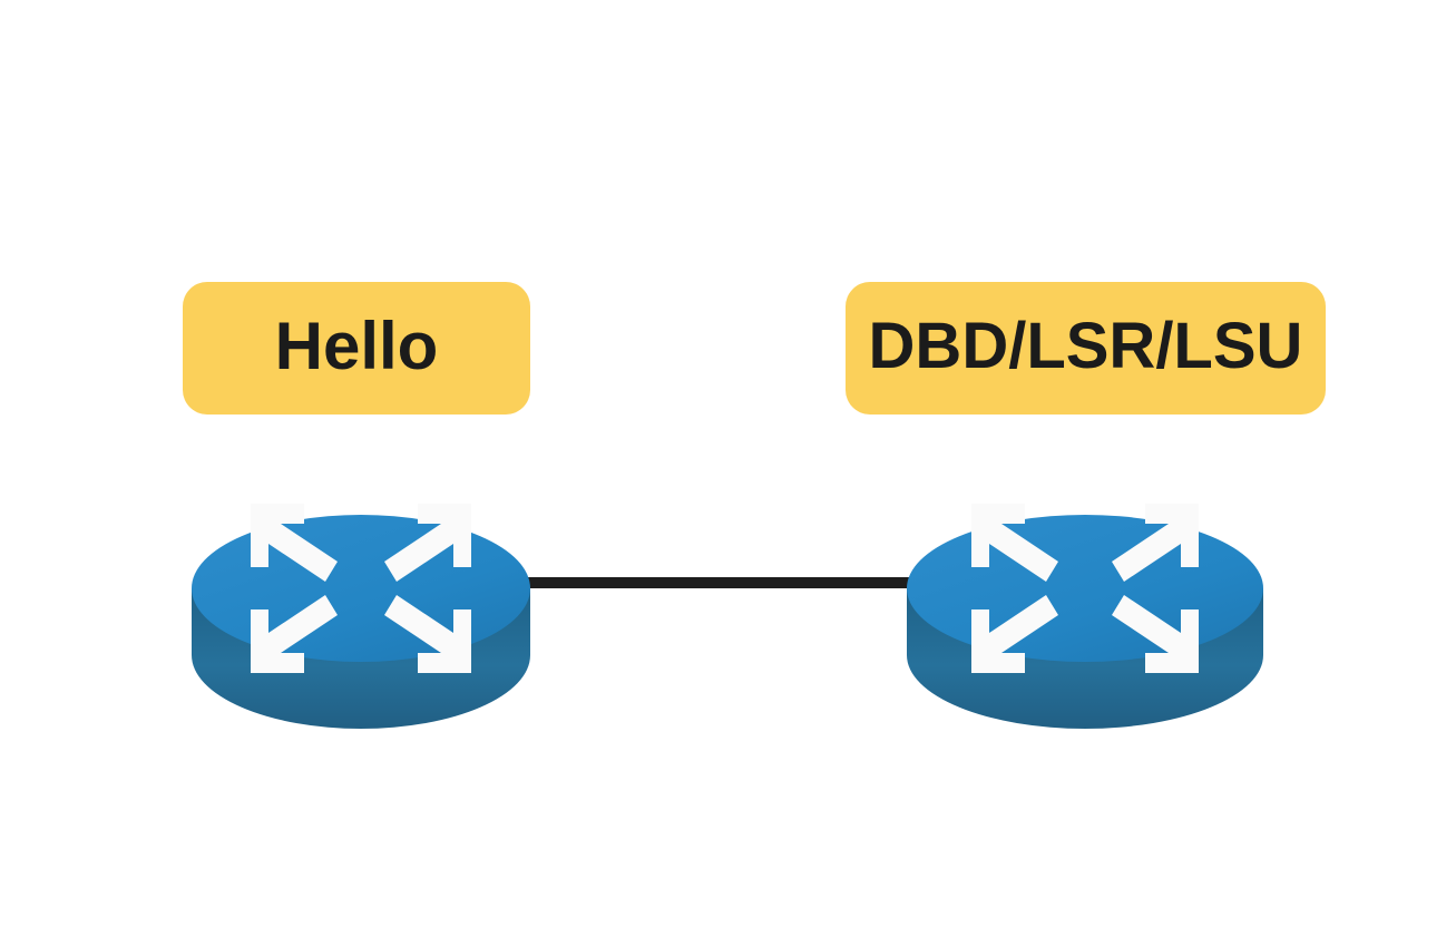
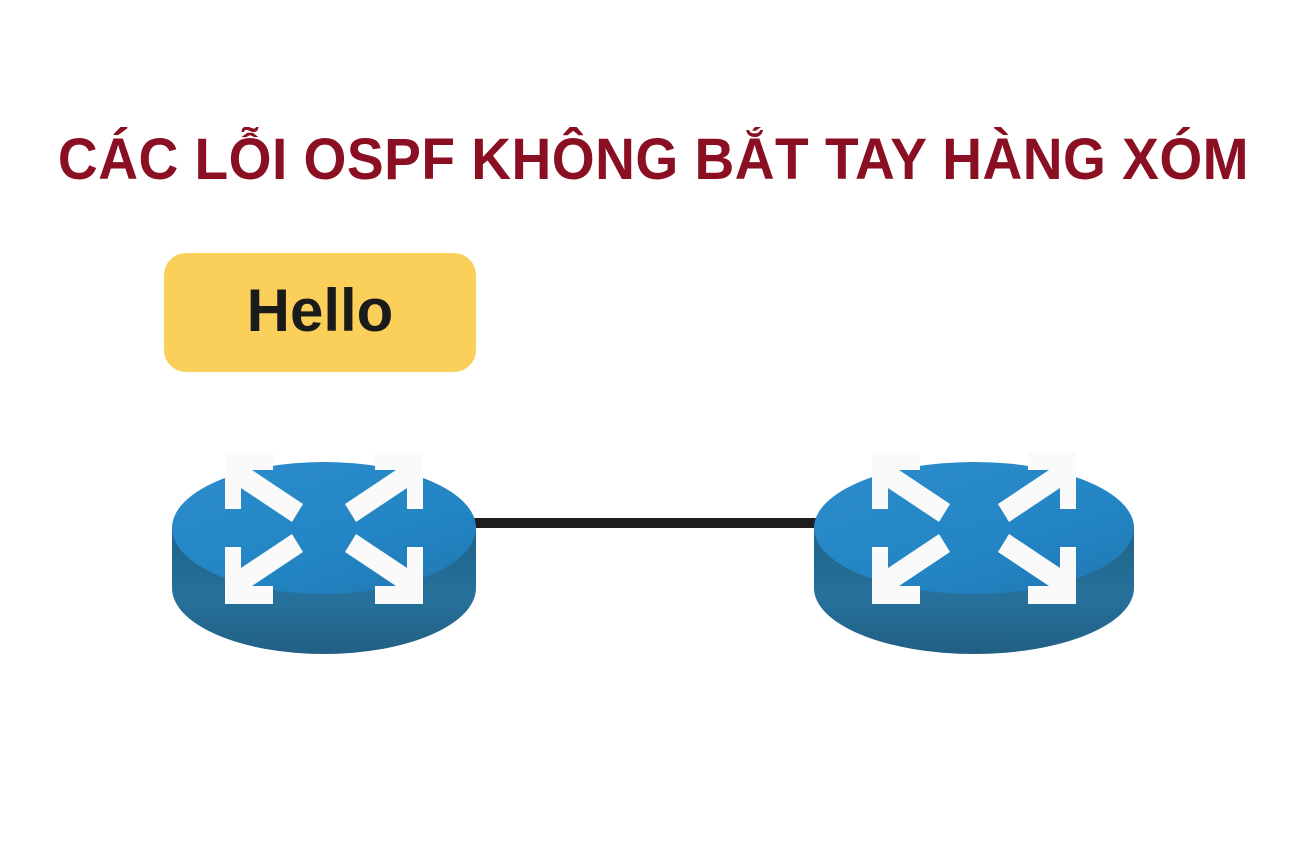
+ CÁC LỖI OSPF KHÔNG BẮT TAY HÀNG XÓM
  Hello
- DBD/LSR/LSU
